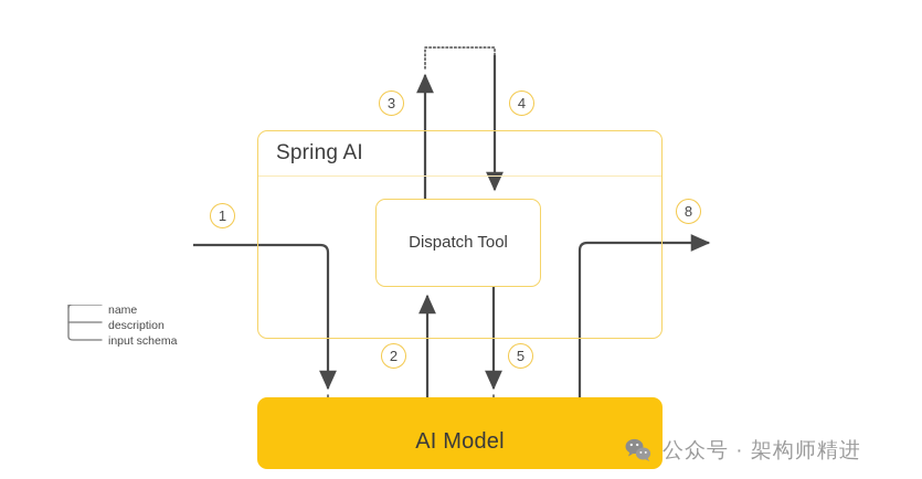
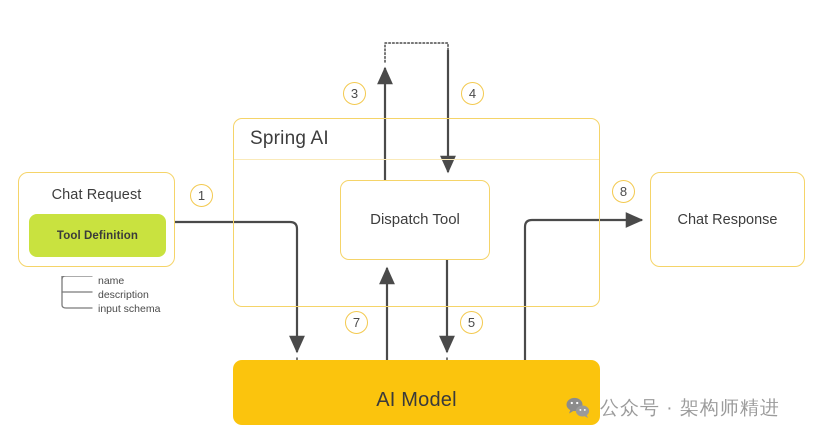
  Spring AI
+ Chat Request
+ Tool Definition
  name
  description
  input schema
  Dispatch Tool
+ Chat Response
  AI Model
  1
- 2
+ 7
  3
  4
  5
  8
  公众号 · 架构师精进
